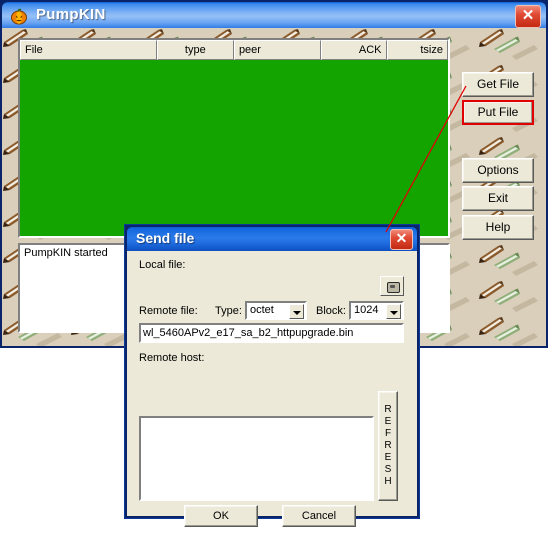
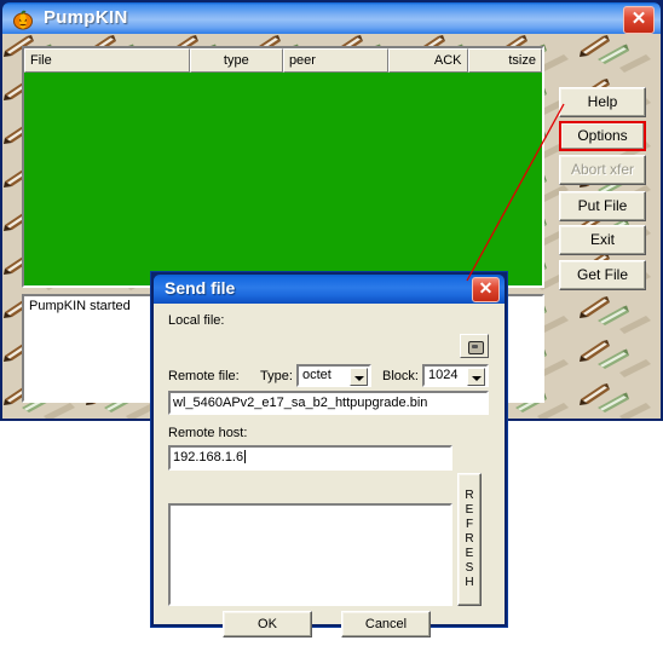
  PumpKIN
  ✕
  File
  type
  peer
  ACK
  tsize
  PumpKIN started
- Get File
+ Help
- Put File
+ Options
+ Abort xfer
- Options
+ Put File
  Exit
- Help
+ Get File
  Send file
  ✕
  Local file:
  Remote file:
  Type:
  octet
  Block:
  1024
  wl_5460APv2_e17_sa_b2_httpupgrade.bin
  Remote host:
+ 192.168.1.6
  R
  E
  F
  R
  E
  S
  H
  OK
  Cancel
